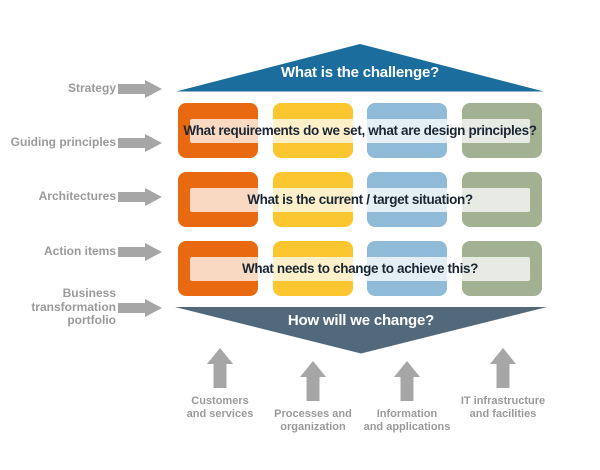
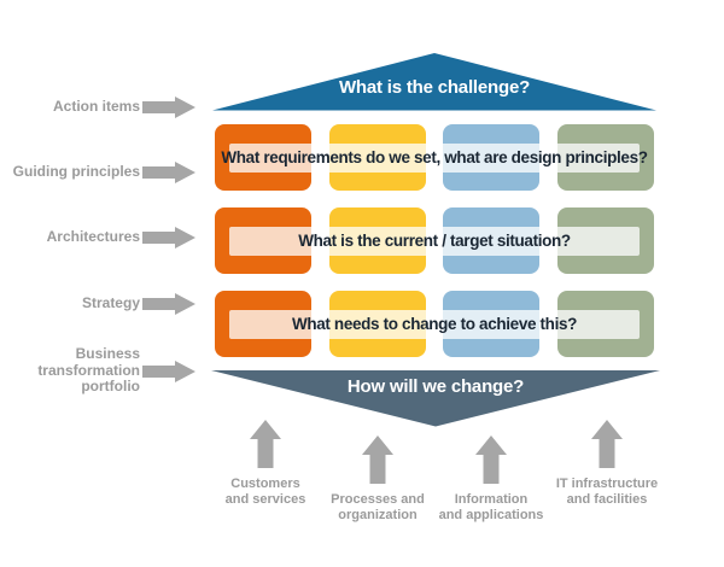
- Strategy
+ Action items
  Guiding principles
  Architectures
- Action items
+ Strategy
  Business
  transformation
  portfolio
  What is the challenge?
  What requirements do we set, what are design principles?
  What is the current / target situation?
  What needs to change to achieve this?
  How will we change?
  Customers
  and services
  Processes and
  organization
  Information
  and applications
  IT infrastructure
  and facilities
